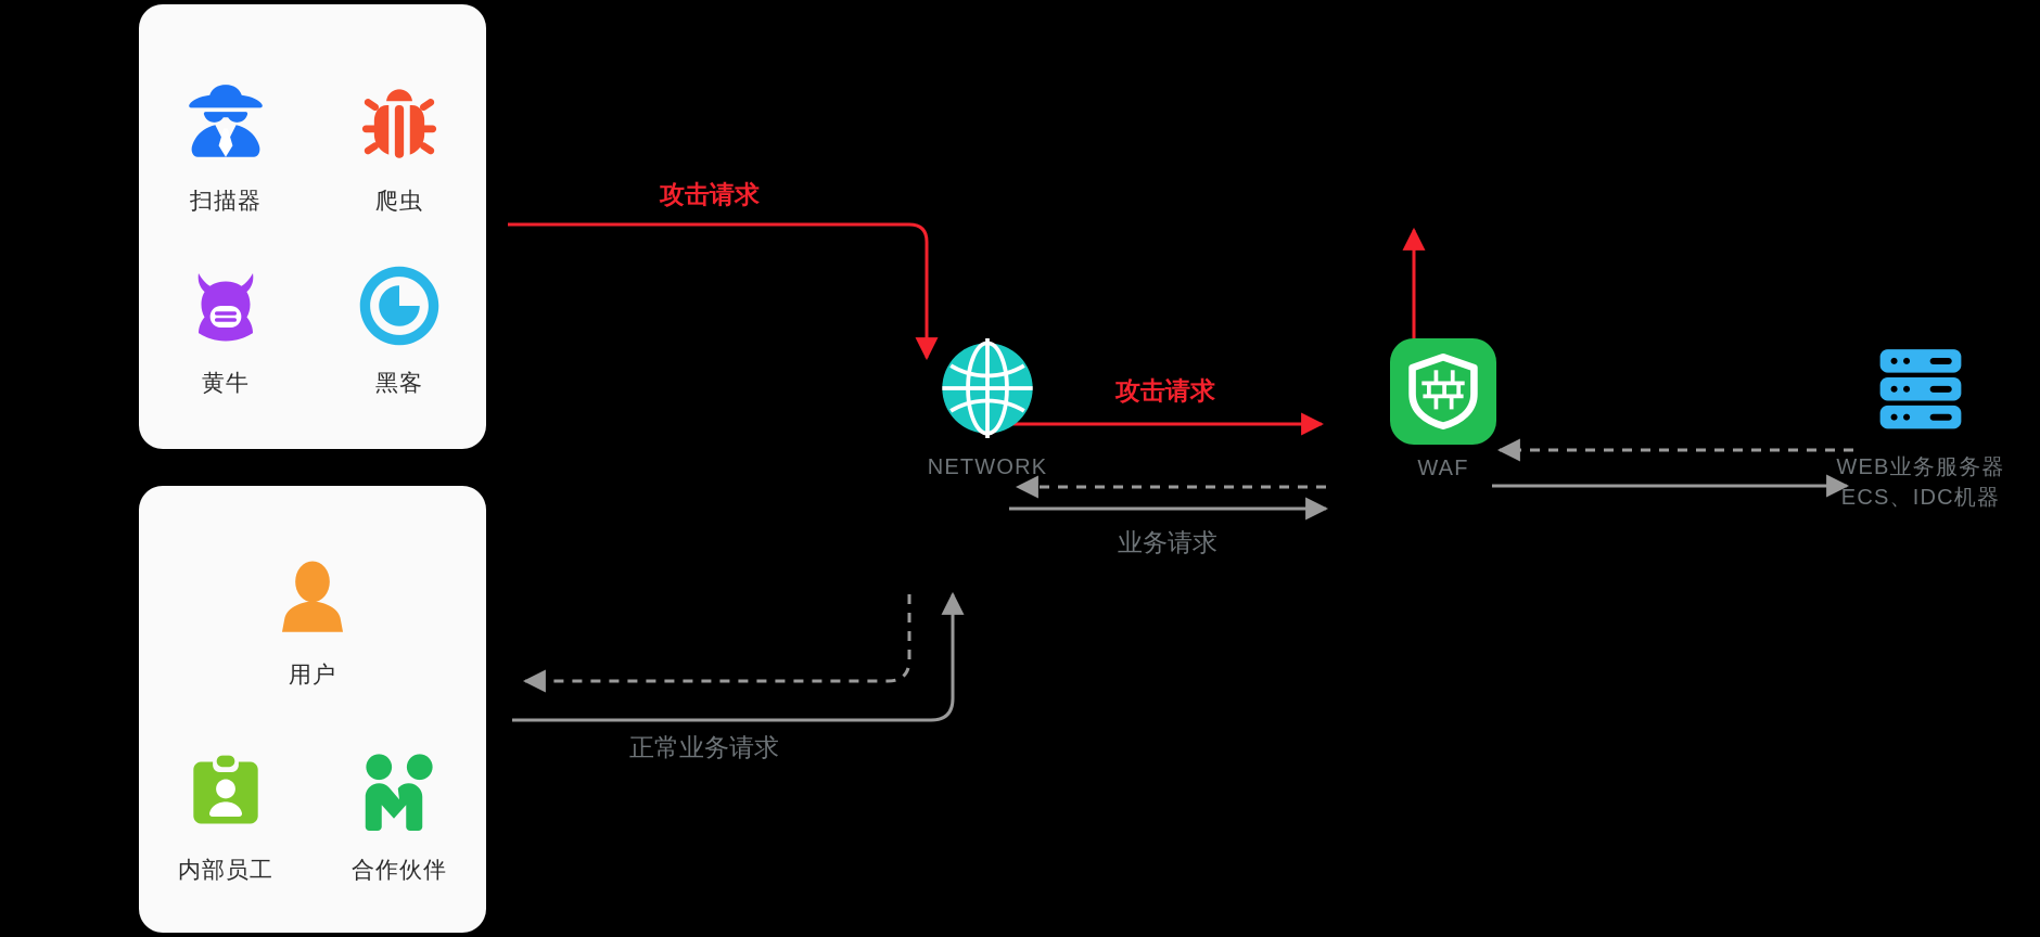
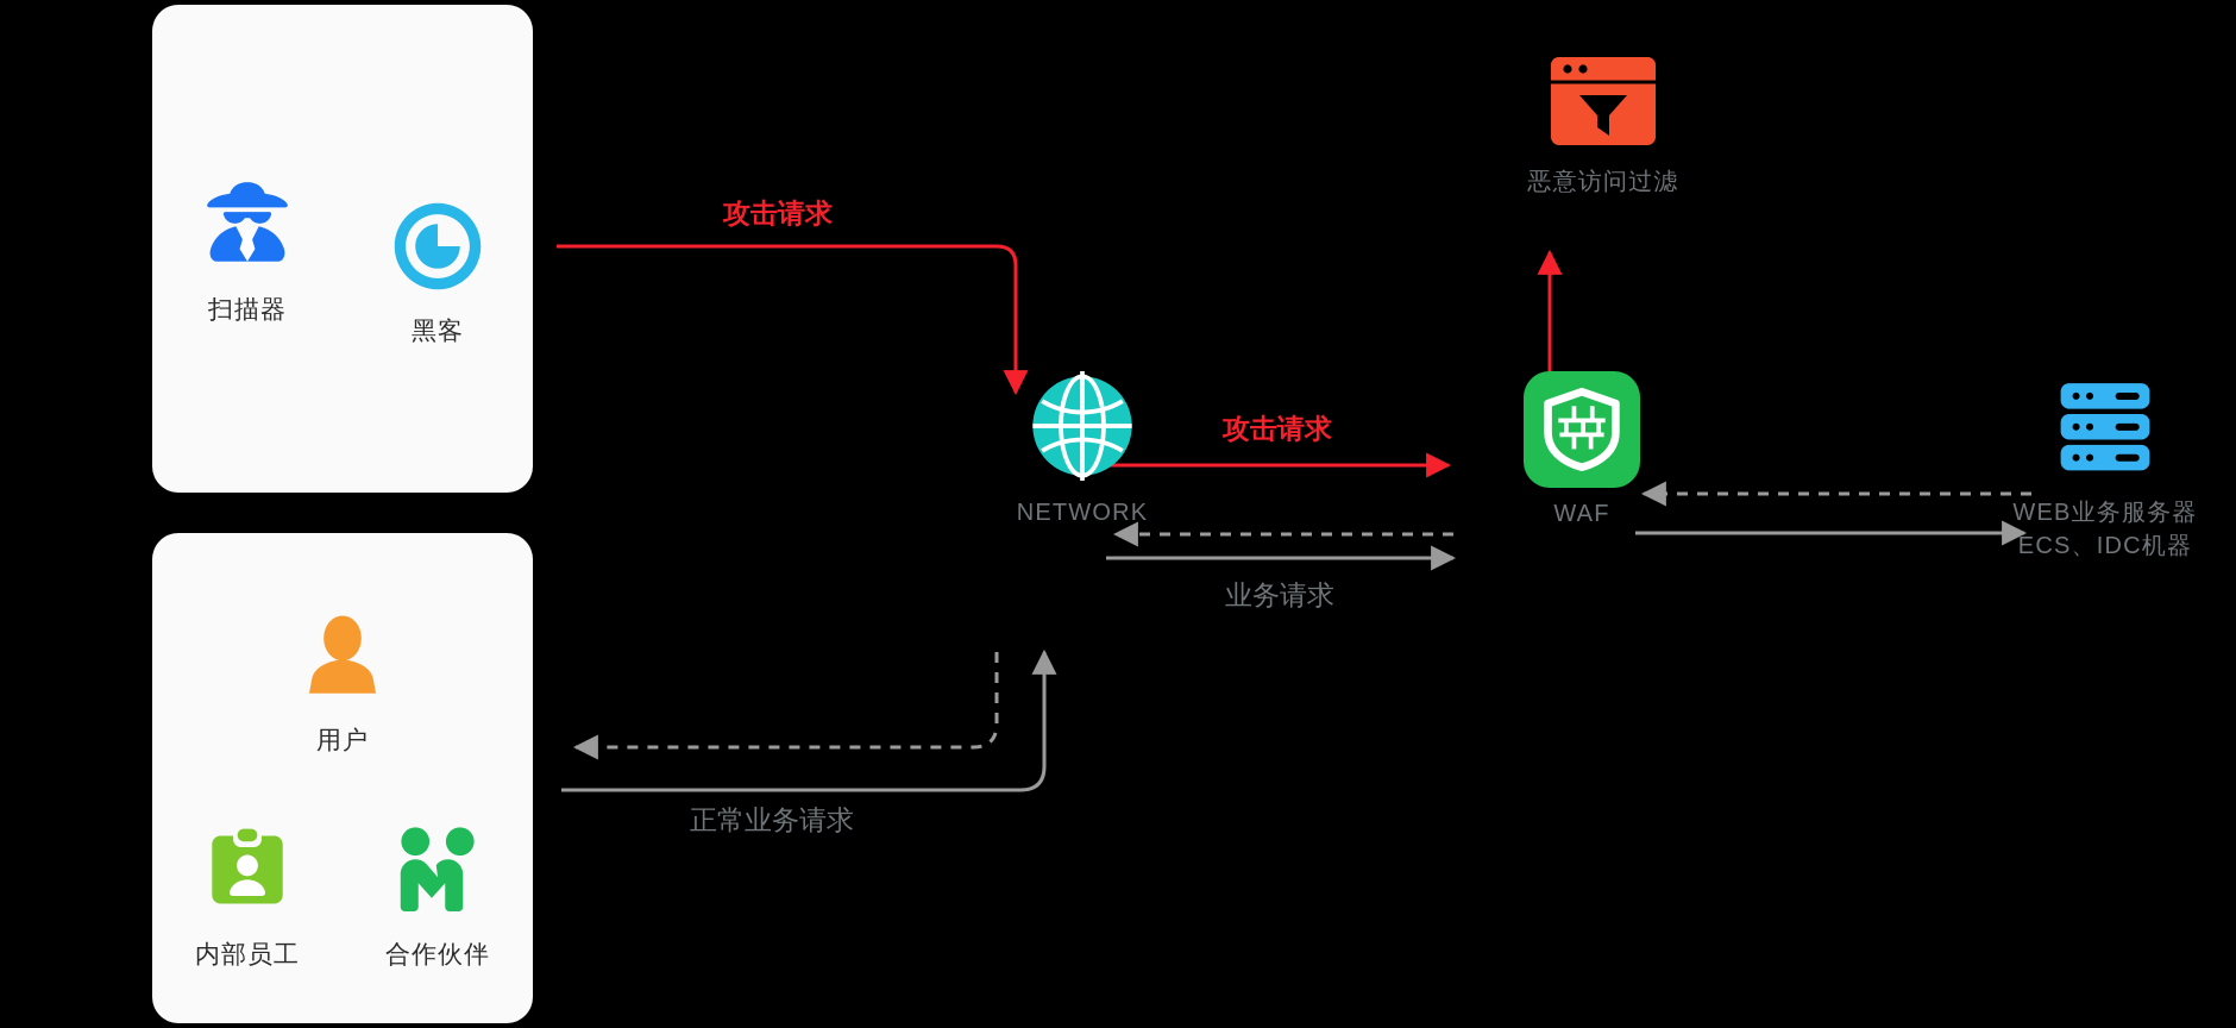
  攻击请求
  攻击请求
  业务请求
  正常业务请求
  扫描器
- 爬虫
- 黄牛
  黑客
  用户
  内部员工
  合作伙伴
+ 恶意访问过滤
  NETWORK
  WAF
  WEB业务服务器
  ECS、IDC机器
